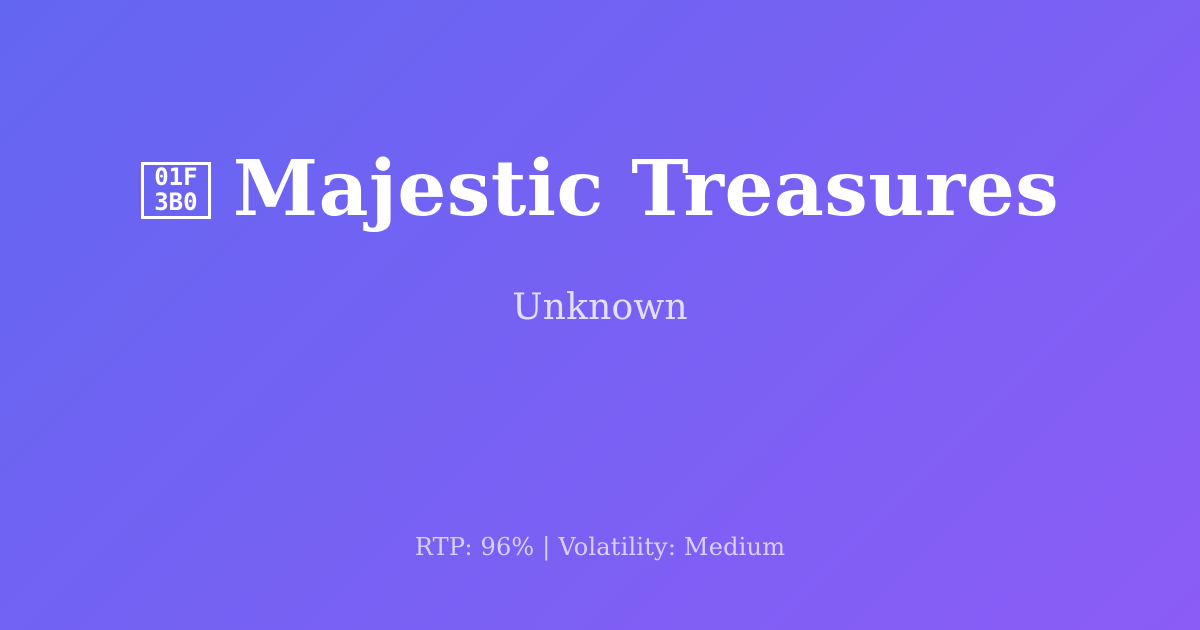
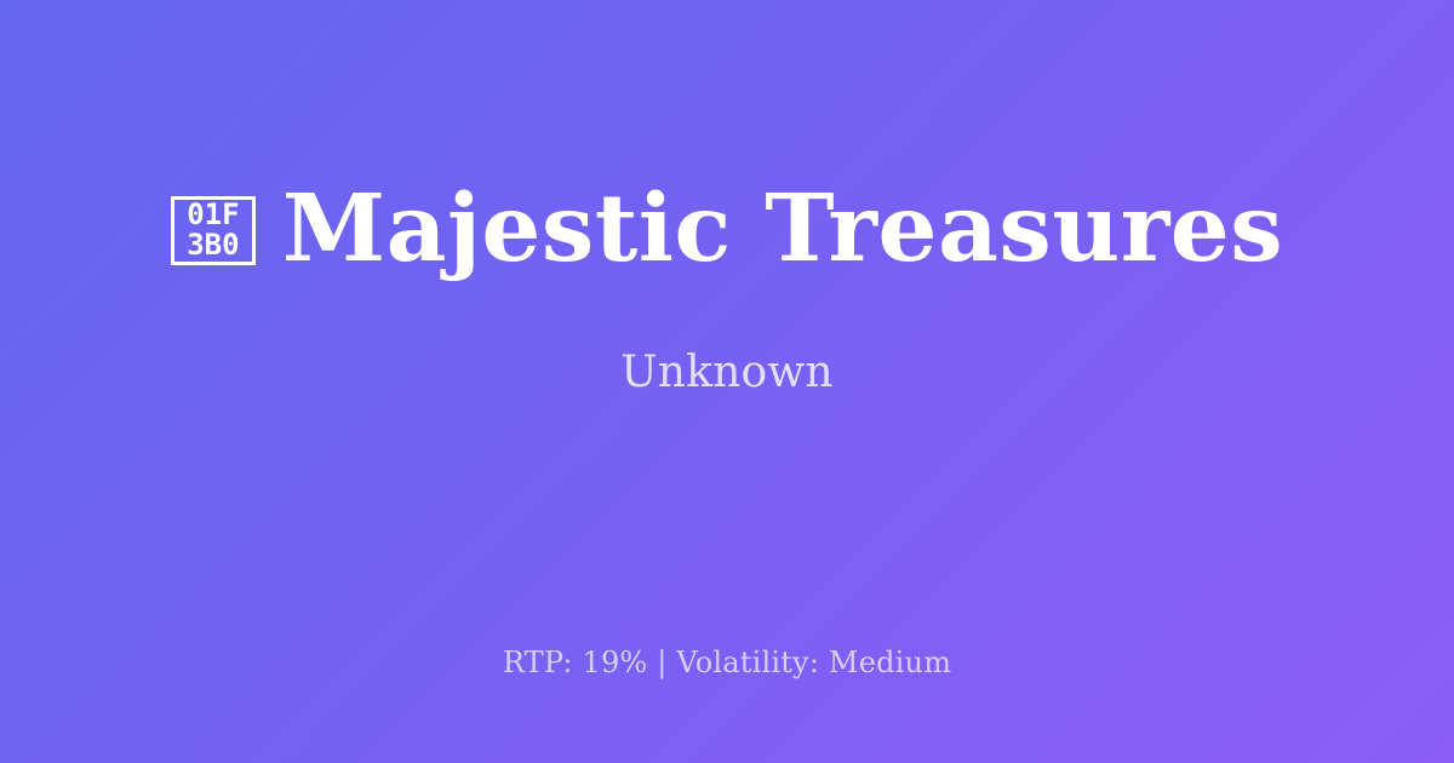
  01F
  3B0
  Majestic Treasures
  Unknown
- RTP: 96% | Volatility: Medium
+ RTP: 19% | Volatility: Medium
